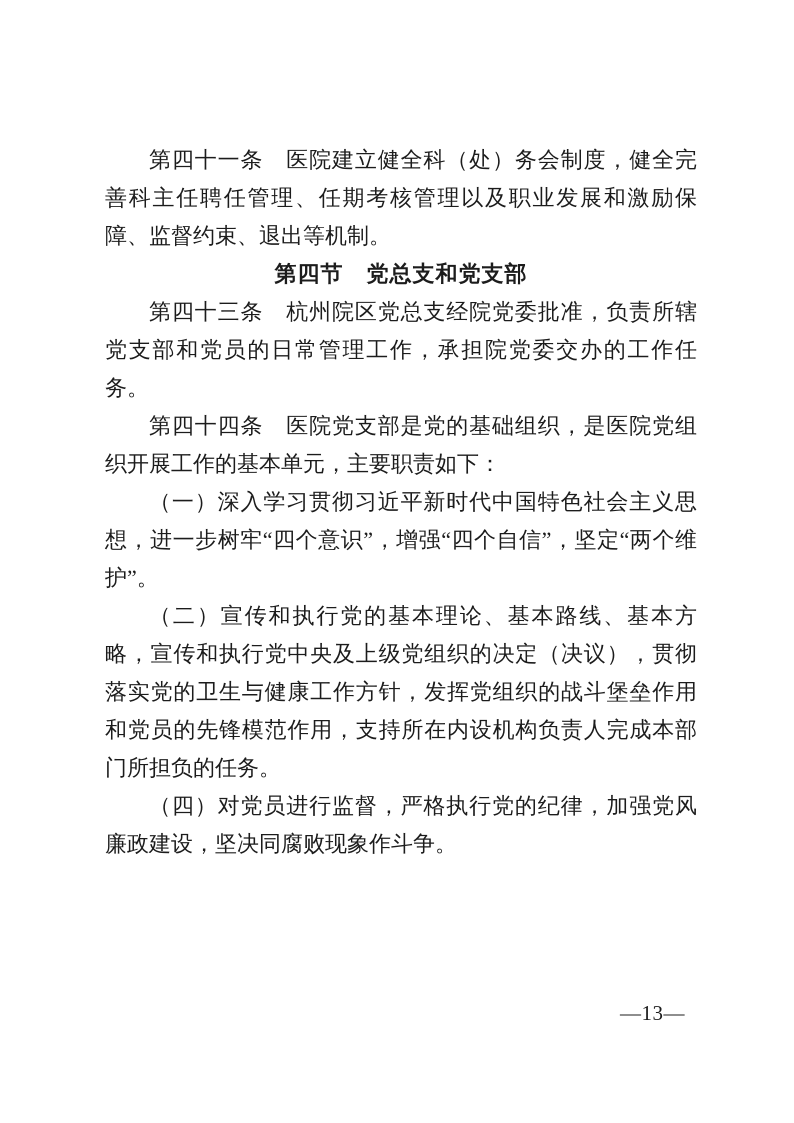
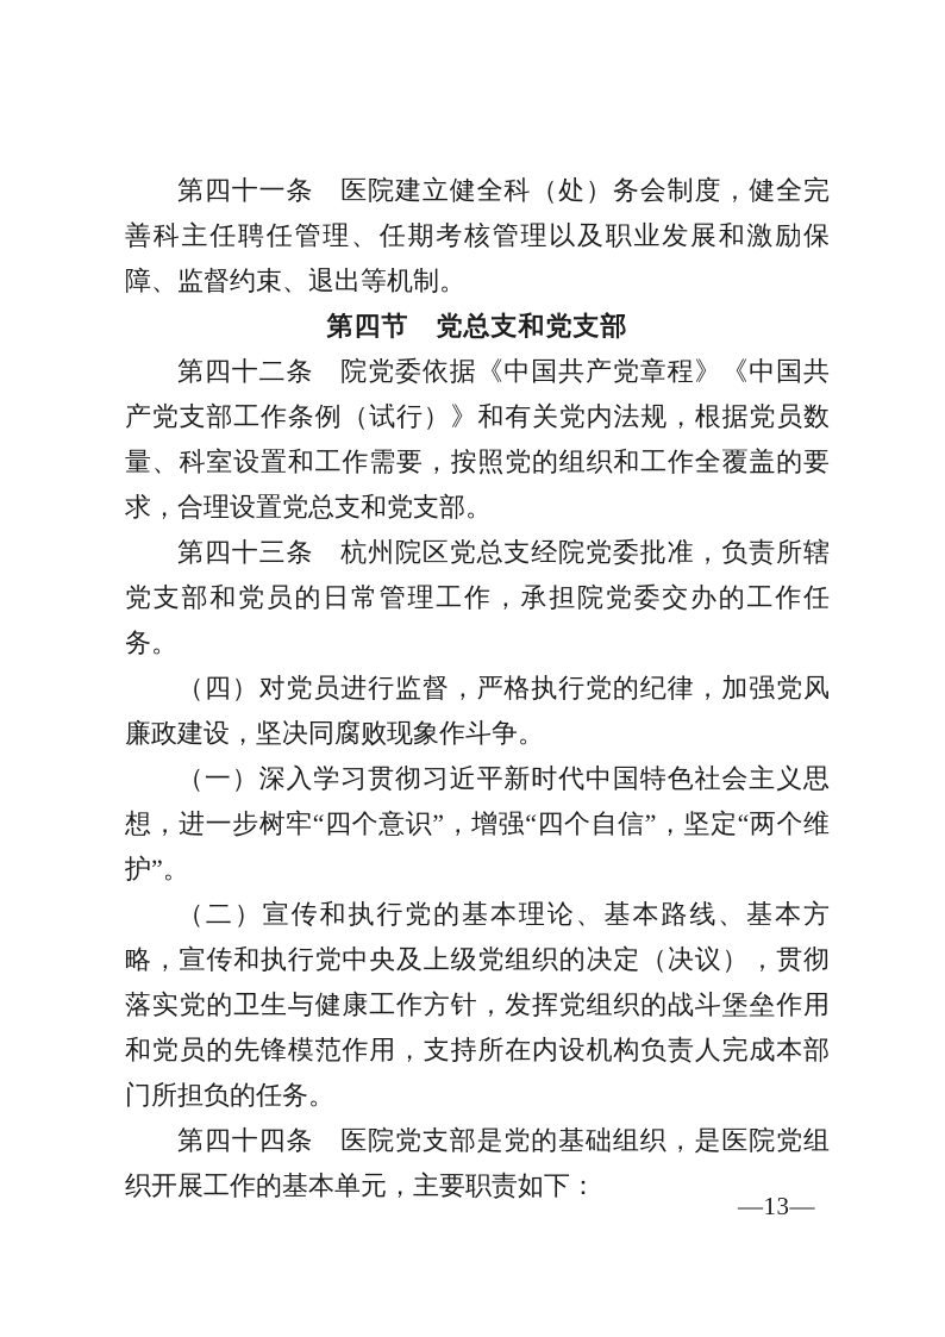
  第四十一条 医院建立健全科（处）务会制度，健全完善科主任聘任管理、任期考核管理以及职业发展和激励保障、监督约束、退出等机制。
  第四节 党总支和党支部
+ 第四十二条 院党委依据《中国共产党章程》《中国共产党支部工作条例（试行）》和有关党内法规，根据党员数量、科室设置和工作需要，按照党的组织和工作全覆盖的要求，合理设置党总支和党支部。
  第四十三条 杭州院区党总支经院党委批准，负责所辖党支部和党员的日常管理工作，承担院党委交办的工作任务。
- 第四十四条 医院党支部是党的基础组织，是医院党组织开展工作的基本单元，主要职责如下：
+ （四）对党员进行监督，严格执行党的纪律，加强党风廉政建设，坚决同腐败现象作斗争。
  （一）深入学习贯彻习近平新时代中国特色社会主义思想，进一步树牢“四个意识”，增强“四个自信”，坚定“两个维护”。
  （二）宣传和执行党的基本理论、基本路线、基本方略，宣传和执行党中央及上级党组织的决定（决议），贯彻落实党的卫生与健康工作方针，发挥党组织的战斗堡垒作用和党员的先锋模范作用，支持所在内设机构负责人完成本部门所担负的任务。
- （四）对党员进行监督，严格执行党的纪律，加强党风廉政建设，坚决同腐败现象作斗争。
+ 第四十四条 医院党支部是党的基础组织，是医院党组织开展工作的基本单元，主要职责如下：
  —13—
